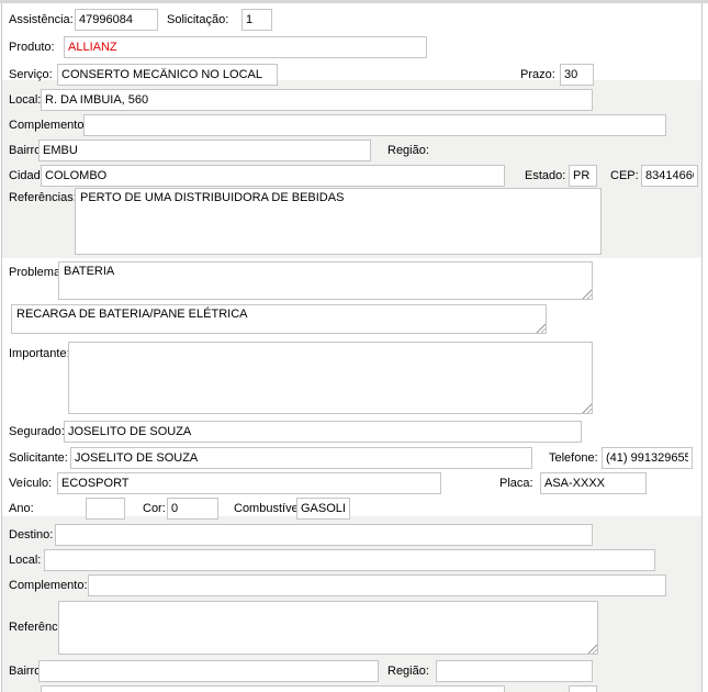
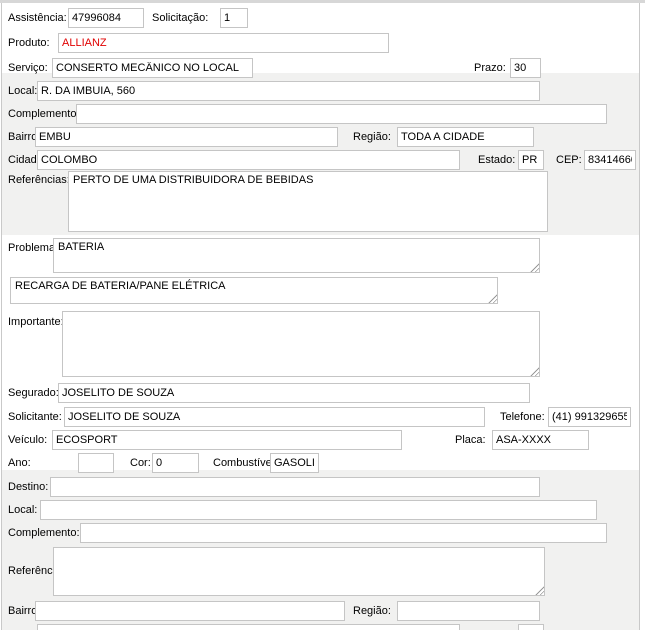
  Assistência:
  47996084
  Solicitação:
  1
  Produto:
  ALLIANZ
  Serviço:
  CONSERTO MECÂNICO NO LOCAL
  Prazo:
  30
  Local:
  R. DA IMBUIA, 560
  Complemento
  Bairr
  EMBU
  Região:
+ TODA A CIDADE
  Cidad
  COLOMBO
  Estado:
  PR
  CEP:
  8341466
  Referências
  PERTO DE UMA DISTRIBUIDORA DE BEBIDAS
  Problem
  BATERIA
  RECARGA DE BATERIA/PANE ELÉTRICA
  Importante
  Segurado
  JOSELITO DE SOUZA
  Solicitante:
  JOSELITO DE SOUZA
  Telefone:
  (41) 991329655
  Veículo:
  ECOSPORT
  Placa:
  ASA-XXXX
  Ano:
  Cor:
  0
  Combustíve
  GASOLI
  Destino:
  Local:
  Complemento:
  Referênc
  Bairr
  Região:
